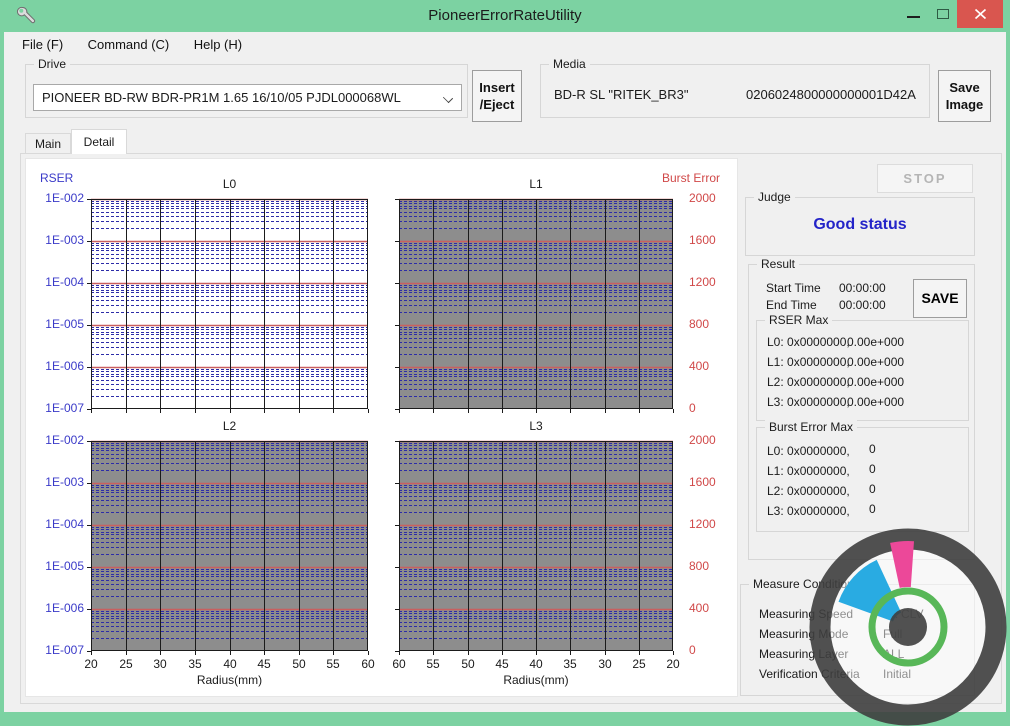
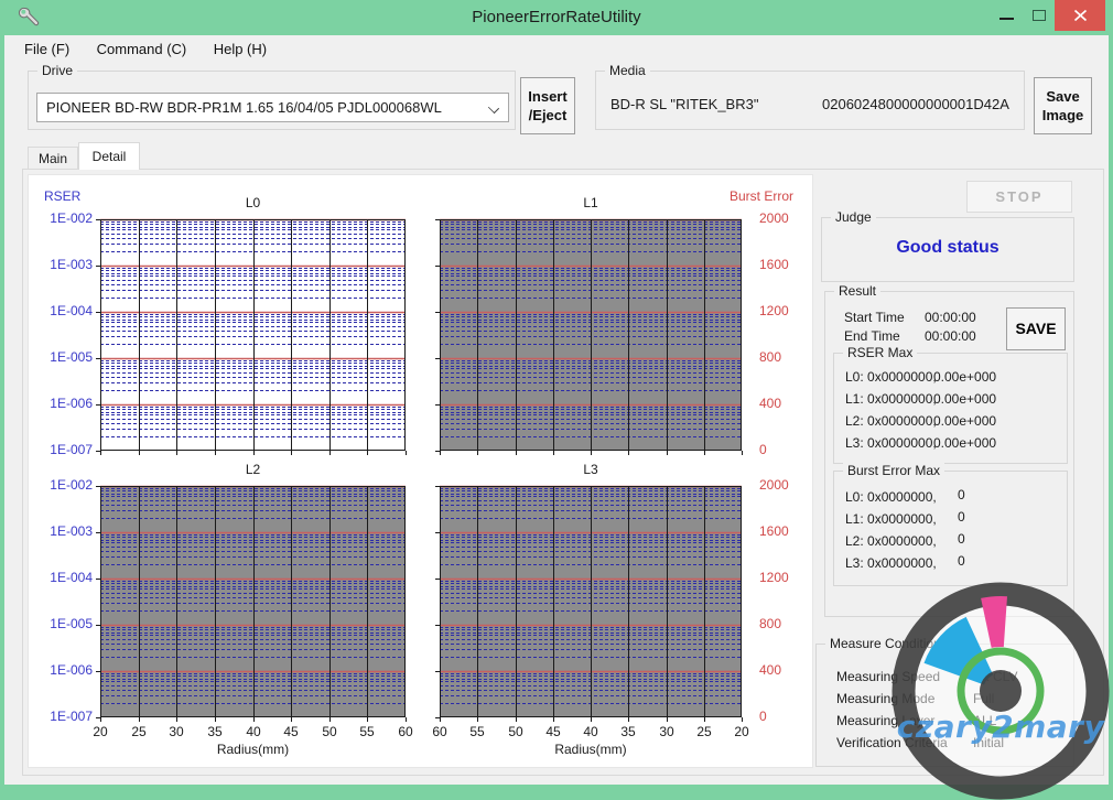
  PioneerErrorRateUtility
  File (F) Command (C) Help (H)
  Drive
- PIONEER BD-RW BDR-PR1M 1.65 16/10/05 PJDL000068WL
+ PIONEER BD-RW BDR-PR1M 1.65 16/04/05 PJDL000068WL
  Insert
  /Eject
  Media
  BD-R SL "RITEK_BR3"
  0206024800000000001D42A
  Save
  Image
  Main
  Detail
  L0
  L1
  L2
  20
  25
  30
  35
  40
  45
  50
  55
  60
  Radius(mm)
  L3
  60
  55
  50
  45
  40
  35
  30
  25
  20
  Radius(mm)
  1E-002
  1E-003
  1E-004
  1E-005
  1E-006
  1E-007
  2000
  1600
  1200
  800
  400
  0
  1E-002
  1E-003
  1E-004
  1E-005
  1E-006
  1E-007
  2000
  1600
  1200
  800
  400
  0
  RSER
  Burst Error
  STOP
  Judge
  Good status
  Result
  Start Time
  00:00:00
  End Time
  00:00:00
  SAVE
  RSER Max
  L0: 0x0000000,
  0.00e+000
  L1: 0x0000000,
  0.00e+000
  L2: 0x0000000,
  0.00e+000
  L3: 0x0000000,
  0.00e+000
  Burst Error Max
  L0: 0x0000000,
  0
  L1: 0x0000000,
  0
  L2: 0x0000000,
  0
  L3: 0x0000000,
  0
  Measurineed
  Measurinode
  Measuringer
  Verificationria
  Initial
+ czary2mary
